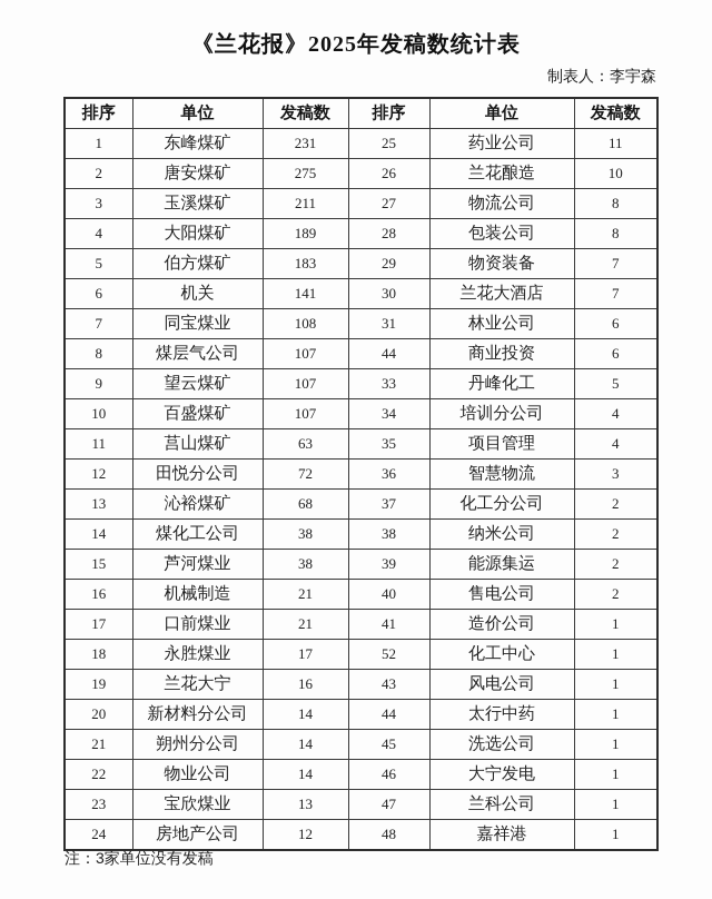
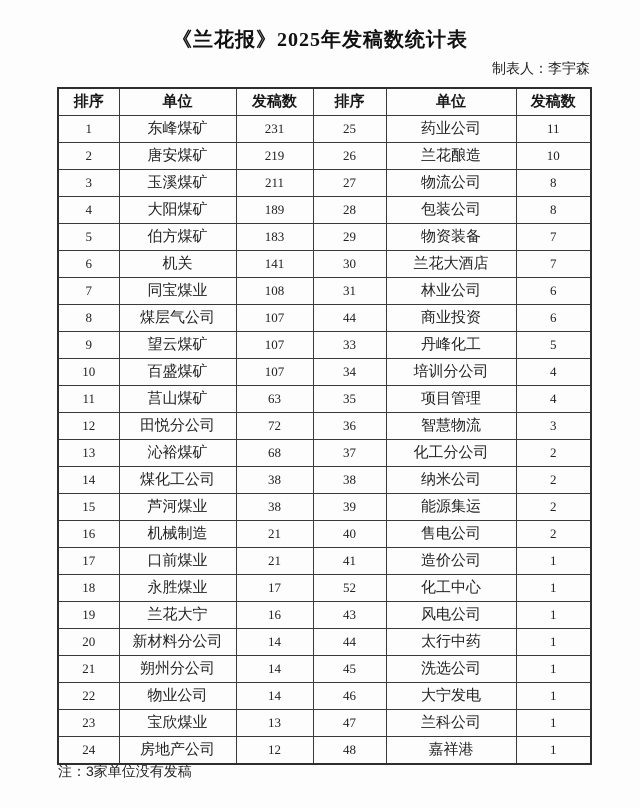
  《兰花报》2025年发稿数统计表
  制表人：李宇森
  排序	单位	发稿数	排序	单位	发稿数
  1	东峰煤矿	231	25	药业公司	11
- 2	唐安煤矿	275	26	兰花酿造	10
+ 2	唐安煤矿	219	26	兰花酿造	10
  3	玉溪煤矿	211	27	物流公司	8
  4	大阳煤矿	189	28	包装公司	8
  5	伯方煤矿	183	29	物资装备	7
  6	机关	141	30	兰花大酒店	7
  7	同宝煤业	108	31	林业公司	6
  8	煤层气公司	107	44	商业投资	6
  9	望云煤矿	107	33	丹峰化工	5
  10	百盛煤矿	107	34	培训分公司	4
  11	莒山煤矿	63	35	项目管理	4
  12	田悦分公司	72	36	智慧物流	3
  13	沁裕煤矿	68	37	化工分公司	2
  14	煤化工公司	38	38	纳米公司	2
  15	芦河煤业	38	39	能源集运	2
  16	机械制造	21	40	售电公司	2
  17	口前煤业	21	41	造价公司	1
  18	永胜煤业	17	52	化工中心	1
  19	兰花大宁	16	43	风电公司	1
  20	新材料分公司	14	44	太行中药	1
  21	朔州分公司	14	45	洗选公司	1
  22	物业公司	14	46	大宁发电	1
  23	宝欣煤业	13	47	兰科公司	1
  24	房地产公司	12	48	嘉祥港	1
  注：3家单位没有发稿
